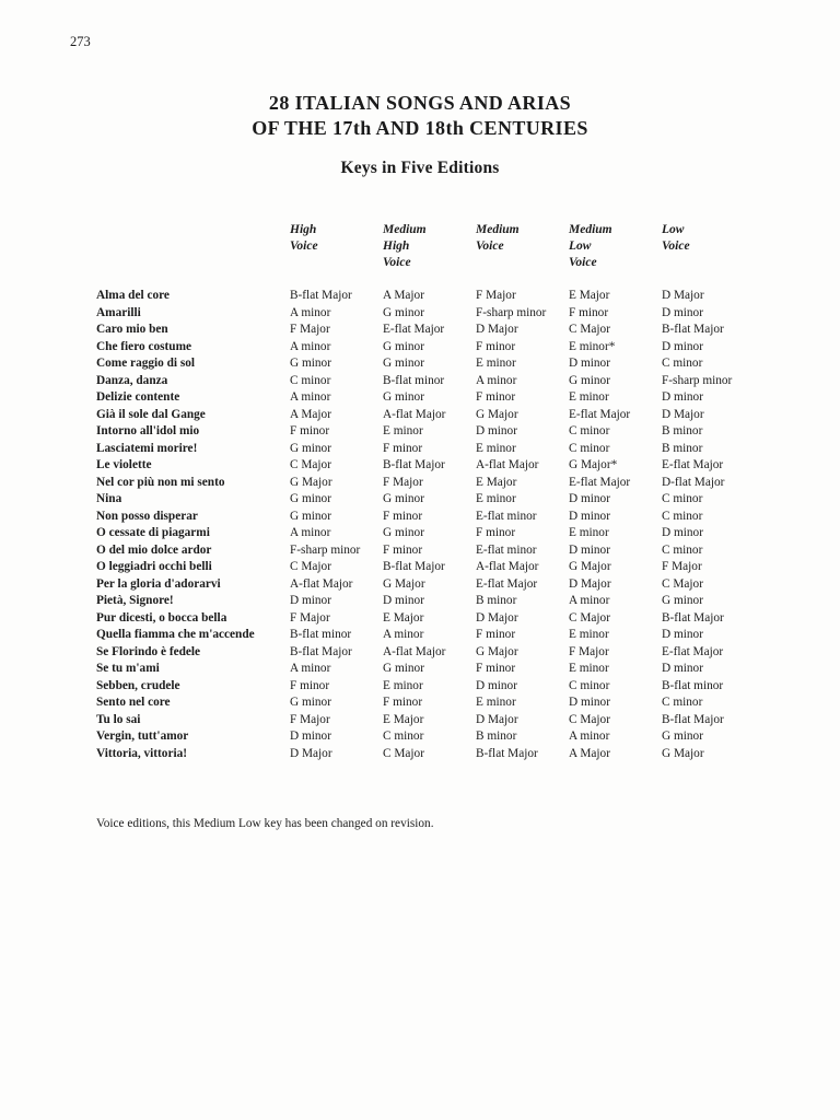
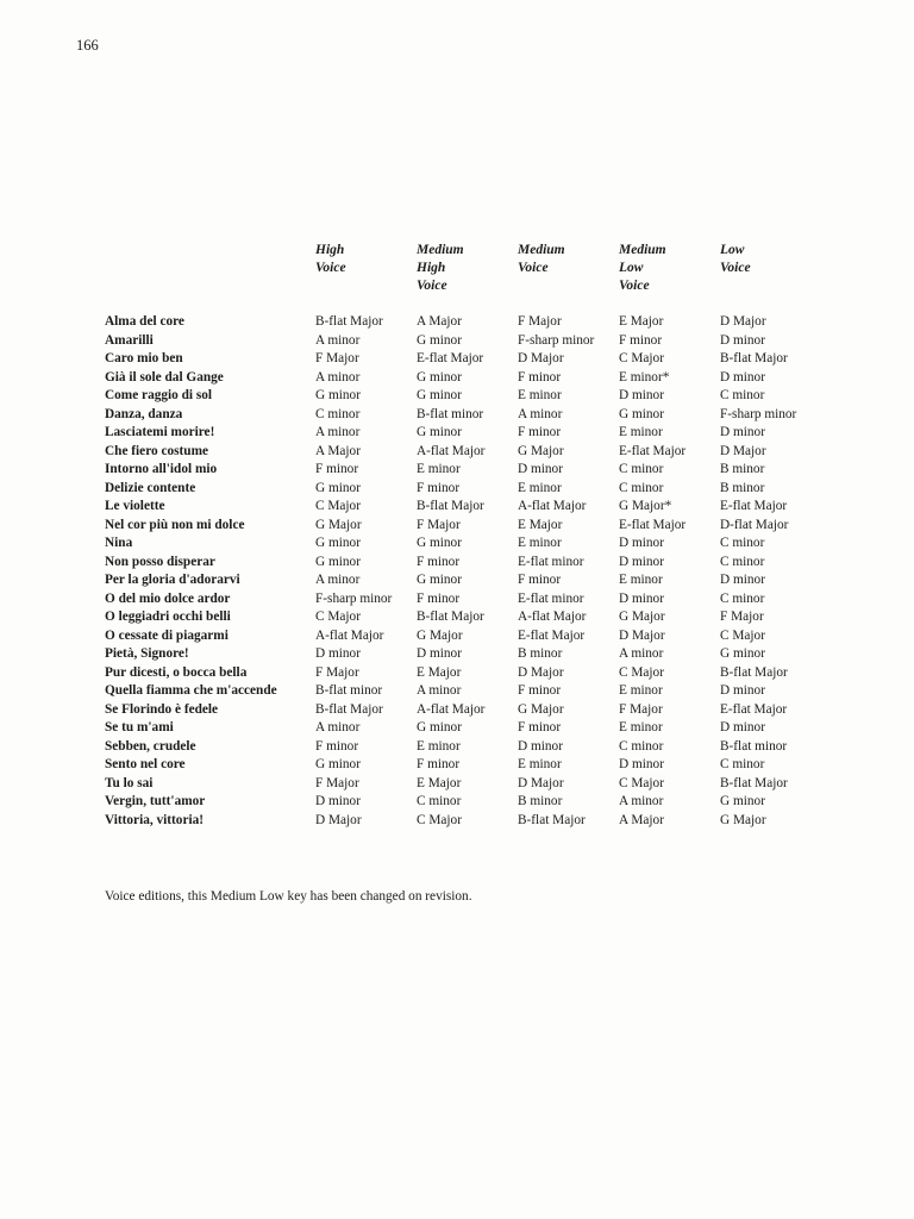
- 273
+ 166
- 28 ITALIAN SONGS AND ARIAS
- OF THE 17th AND 18th CENTURIES
- Keys in Five Editions
  High
  Voice
  Medium
  High
  Voice
  Medium
  Voice
  Medium
  Low
  Voice
  Low
  Voice
  Alma del core
  B-flat Major
  A Major
  F Major
  E Major
  D Major
  Amarilli
  A minor
  G minor
  F-sharp minor
  F minor
  D minor
  Caro mio ben
  F Major
  E-flat Major
  D Major
  C Major
  B-flat Major
- Che fiero costume
+ Già il sole dal Gange
  A minor
  G minor
  F minor
  E minor*
  D minor
  Come raggio di sol
  G minor
  G minor
  E minor
  D minor
  C minor
  Danza, danza
  C minor
  B-flat minor
  A minor
  G minor
  F-sharp minor
- Delizie contente
+ Lasciatemi morire!
  A minor
  G minor
  F minor
  E minor
  D minor
- Già il sole dal Gange
+ Che fiero costume
  A Major
  A-flat Major
  G Major
  E-flat Major
  D Major
  Intorno all'idol mio
  F minor
  E minor
  D minor
  C minor
  B minor
- Lasciatemi morire!
+ Delizie contente
  G minor
  F minor
  E minor
  C minor
  B minor
  Le violette
  C Major
  B-flat Major
  A-flat Major
  G Major*
  E-flat Major
- Nel cor più non mi sento
+ Nel cor più non mi dolce
  G Major
  F Major
  E Major
  E-flat Major
  D-flat Major
  Nina
  G minor
  G minor
  E minor
  D minor
  C minor
  Non posso disperar
  G minor
  F minor
  E-flat minor
  D minor
  C minor
- O cessate di piagarmi
+ Per la gloria d'adorarvi
  A minor
  G minor
  F minor
  E minor
  D minor
  O del mio dolce ardor
  F-sharp minor
  F minor
  E-flat minor
  D minor
  C minor
  O leggiadri occhi belli
  C Major
  B-flat Major
  A-flat Major
  G Major
  F Major
- Per la gloria d'adorarvi
+ O cessate di piagarmi
  A-flat Major
  G Major
  E-flat Major
  D Major
  C Major
  Pietà, Signore!
  D minor
  D minor
  B minor
  A minor
  G minor
  Pur dicesti, o bocca bella
  F Major
  E Major
  D Major
  C Major
  B-flat Major
  Quella fiamma che m'accende
  B-flat minor
  A minor
  F minor
  E minor
  D minor
  Se Florindo è fedele
  B-flat Major
  A-flat Major
  G Major
  F Major
  E-flat Major
  Se tu m'ami
  A minor
  G minor
  F minor
  E minor
  D minor
  Sebben, crudele
  F minor
  E minor
  D minor
  C minor
  B-flat minor
  Sento nel core
  G minor
  F minor
  E minor
  D minor
  C minor
  Tu lo sai
  F Major
  E Major
  D Major
  C Major
  B-flat Major
  Vergin, tutt'amor
  D minor
  C minor
  B minor
  A minor
  G minor
  Vittoria, vittoria!
  D Major
  C Major
  B-flat Major
  A Major
  G Major
  Voice editions, this Medium Low key has been changed on revision.
